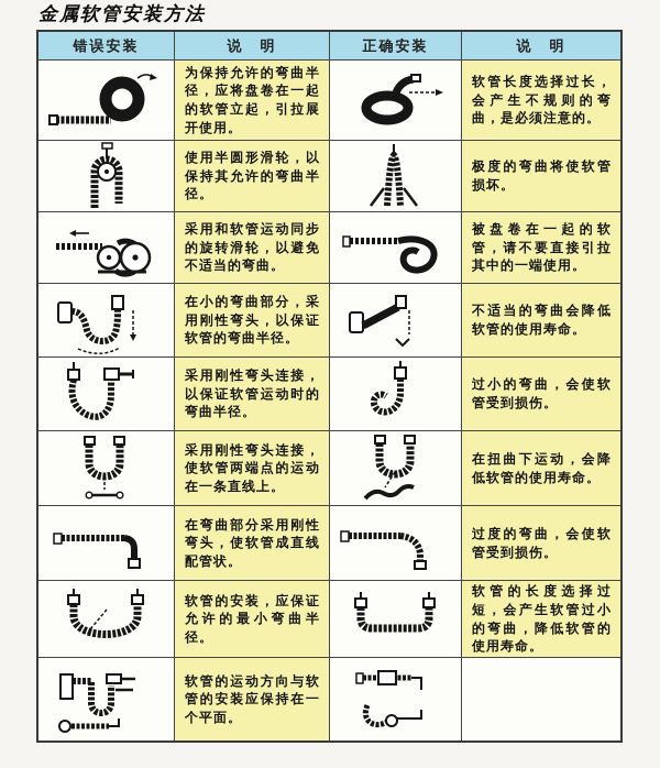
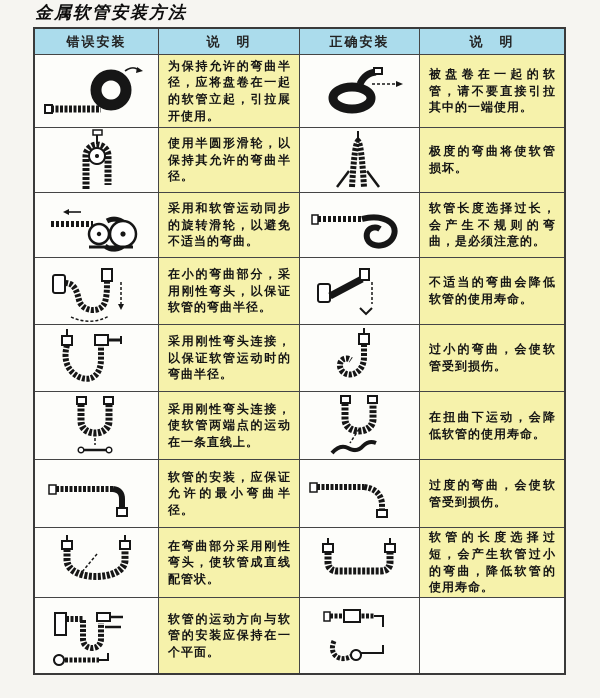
  金属软管安装方法
  错误安装
  说 明
  正确安装
  说 明
  为保持允许的弯曲半径，应将盘卷在一起的软管立起，引拉展开使用。
- 软管长度选择过长，会产生不规则的弯曲，是必须注意的。
+ 被盘卷在一起的软管，请不要直接引拉其中的一端使用。
  使用半圆形滑轮，以保持其允许的弯曲半径。
  极度的弯曲将使软管损坏。
  采用和软管运动同步的旋转滑轮，以避免不适当的弯曲。
- 被盘卷在一起的软管，请不要直接引拉其中的一端使用。
+ 软管长度选择过长，会产生不规则的弯曲，是必须注意的。
  在小的弯曲部分，采用刚性弯头，以保证软管的弯曲半径。
  不适当的弯曲会降低软管的使用寿命。
  采用刚性弯头连接，以保证软管运动时的弯曲半径。
  过小的弯曲，会使软管受到损伤。
  采用刚性弯头连接，使软管两端点的运动在一条直线上。
  在扭曲下运动，会降低软管的使用寿命。
- 在弯曲部分采用刚性弯头，使软管成直线配管状。
+ 软管的安装，应保证允许的最小弯曲半径。
  过度的弯曲，会使软管受到损伤。
- 软管的安装，应保证允许的最小弯曲半径。
+ 在弯曲部分采用刚性弯头，使软管成直线配管状。
  软管的长度选择过短，会产生软管过小的弯曲，降低软管的使用寿命。
  软管的运动方向与软管的安装应保持在一个平面。
